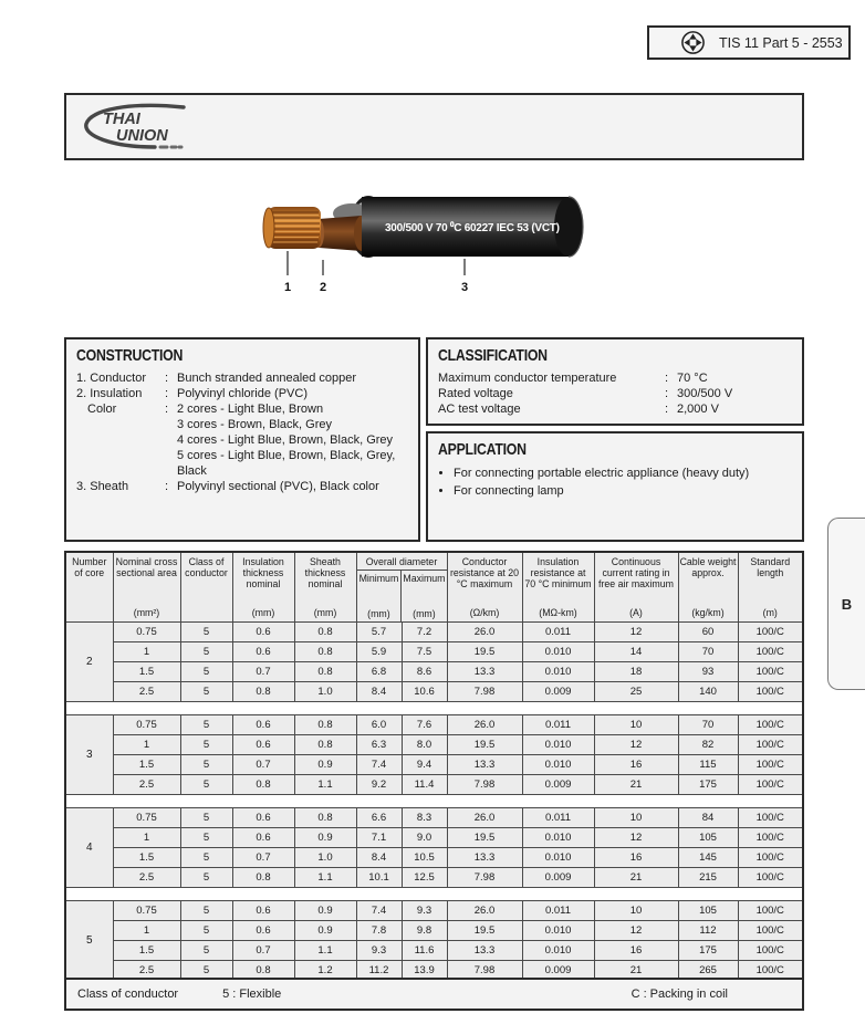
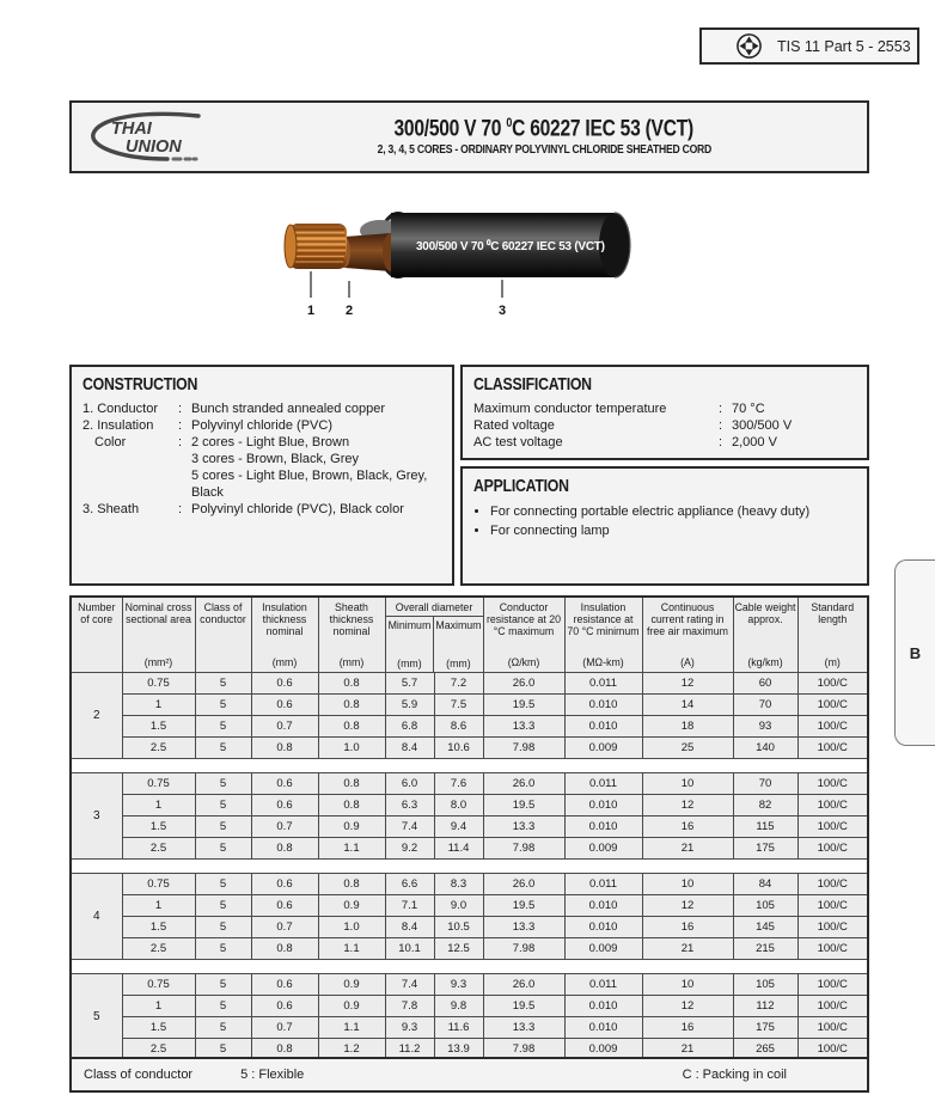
  TIS 11 Part 5 - 2553
  THAI
  UNION
+ 300/500 V 70 0C 60227 IEC 53 (VCT)
+ 2, 3, 4, 5 CORES - ORDINARY POLYVINYL CHLORIDE SHEATHED CORD
  300/500 V 70 ⁰C 60227 IEC 53 (VCT)
  1
  2
  3
  CONSTRUCTION
  1. Conductor
  :
  Bunch stranded annealed copper
  2. Insulation
  :
  Polyvinyl chloride (PVC)
  Color
  :
  2 cores - Light Blue, Brown
  3 cores - Brown, Black, Grey
- 4 cores - Light Blue, Brown, Black, Grey
  5 cores - Light Blue, Brown, Black, Grey, Black
  3. Sheath
  :
- Polyvinyl sectional (PVC), Black color
+ Polyvinyl chloride (PVC), Black color
  CLASSIFICATION
  Maximum conductor temperature
  :
  70 °C
  Rated voltage
  :
  300/500 V
  AC test voltage
  :
  2,000 V
  APPLICATION
  For connecting portable electric appliance (heavy duty)
  For connecting lamp
  Number of core	Nominal cross sectional area(mm²)	Class of conductor	Insulation thickness nominal(mm)	Sheath thickness nominal(mm)	Overall diameter Minimum(mm) Maximum(mm)	Conductor resistance at 20 °C maximum(Ω/km)	Insulation resistance at 70 °C minimum(MΩ-km)	Continuous current rating in free air maximum(A)	Cable weight approx.(kg/km)	Standard length(m)
  2	0.75	5	0.6	0.8	5.7	7.2	26.0	0.011	12	60	100/C
  1	5	0.6	0.8	5.9	7.5	19.5	0.010	14	70	100/C
  1.5	5	0.7	0.8	6.8	8.6	13.3	0.010	18	93	100/C
  2.5	5	0.8	1.0	8.4	10.6	7.98	0.009	25	140	100/C
  3	0.75	5	0.6	0.8	6.0	7.6	26.0	0.011	10	70	100/C
  1	5	0.6	0.8	6.3	8.0	19.5	0.010	12	82	100/C
  1.5	5	0.7	0.9	7.4	9.4	13.3	0.010	16	115	100/C
  2.5	5	0.8	1.1	9.2	11.4	7.98	0.009	21	175	100/C
  4	0.75	5	0.6	0.8	6.6	8.3	26.0	0.011	10	84	100/C
  1	5	0.6	0.9	7.1	9.0	19.5	0.010	12	105	100/C
  1.5	5	0.7	1.0	8.4	10.5	13.3	0.010	16	145	100/C
  2.5	5	0.8	1.1	10.1	12.5	7.98	0.009	21	215	100/C
  5	0.75	5	0.6	0.9	7.4	9.3	26.0	0.011	10	105	100/C
  1	5	0.6	0.9	7.8	9.8	19.5	0.010	12	112	100/C
  1.5	5	0.7	1.1	9.3	11.6	13.3	0.010	16	175	100/C
  2.5	5	0.8	1.2	11.2	13.9	7.98	0.009	21	265	100/C
  Class of conductor
  5 : Flexible
  C : Packing in coil
  B
